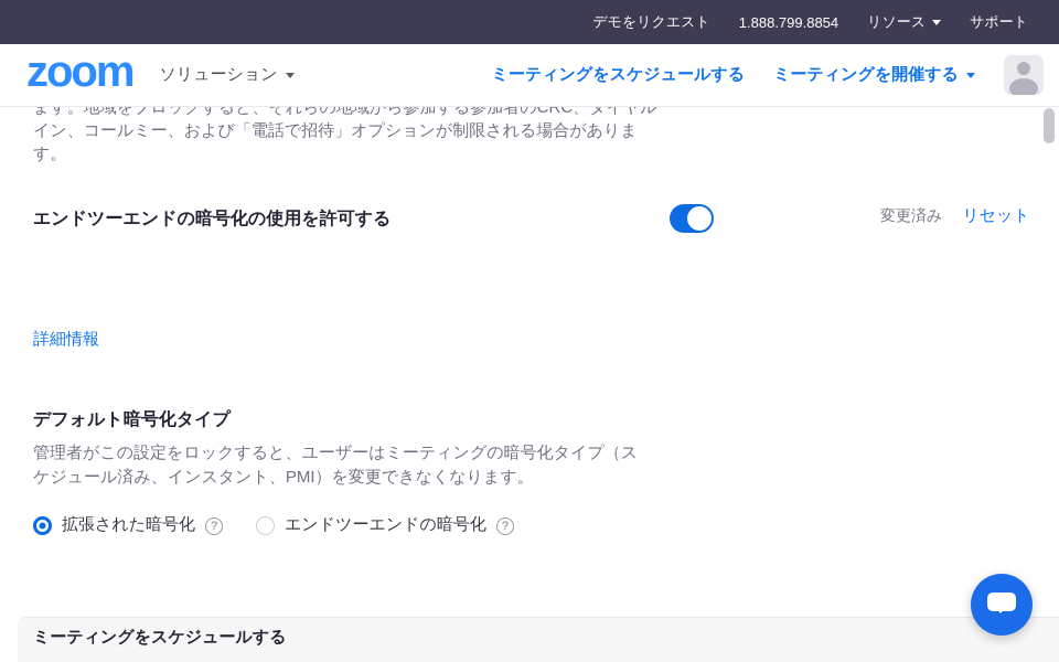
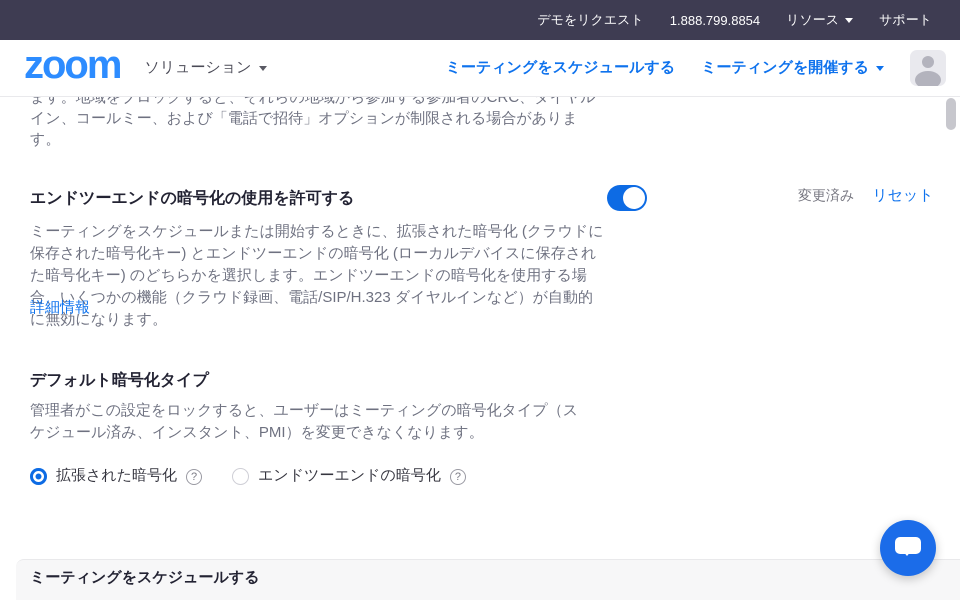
  デモをリクエスト
  1.888.799.8854
  リソース
  サポート
  zoom
  ソリューション
  ミーティングをスケジュールする
  ミーティングを開催する
  ます。地域をブロックすると、それらの地域から参加する参加者のCRC、ダイヤルイン、コールミー、および「電話で招待」オプションが制限される場合があります。
  エンドツーエンドの暗号化の使用を許可する
  変更済み
  リセット
+ ミーティングをスケジュールまたは開始するときに、拡張された暗号化 (クラウドに保存された暗号化キー) とエンドツーエンドの暗号化 (ローカルデバイスに保存された暗号化キー) のどちらかを選択します。エンドツーエンドの暗号化を使用する場合、いくつかの機能（クラウド録画、電話/SIP/H.323 ダイヤルインなど）が自動的に無効になります。
  詳細情報
  デフォルト暗号化タイプ
  管理者がこの設定をロックすると、ユーザーはミーティングの暗号化タイプ（スケジュール済み、インスタント、PMI）を変更できなくなります。
  拡張された暗号化
  ?
  エンドツーエンドの暗号化
  ?
  ミーティングをスケジュールする
